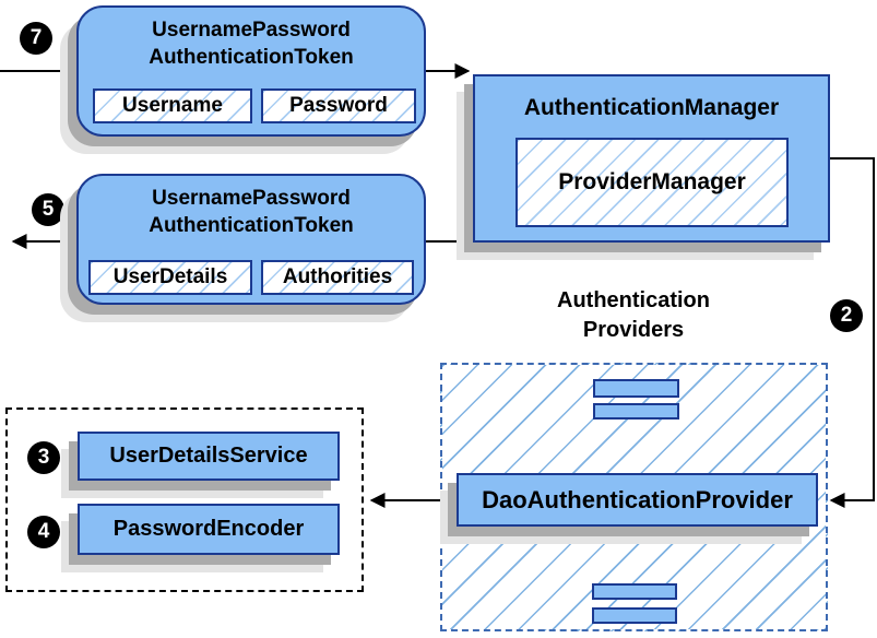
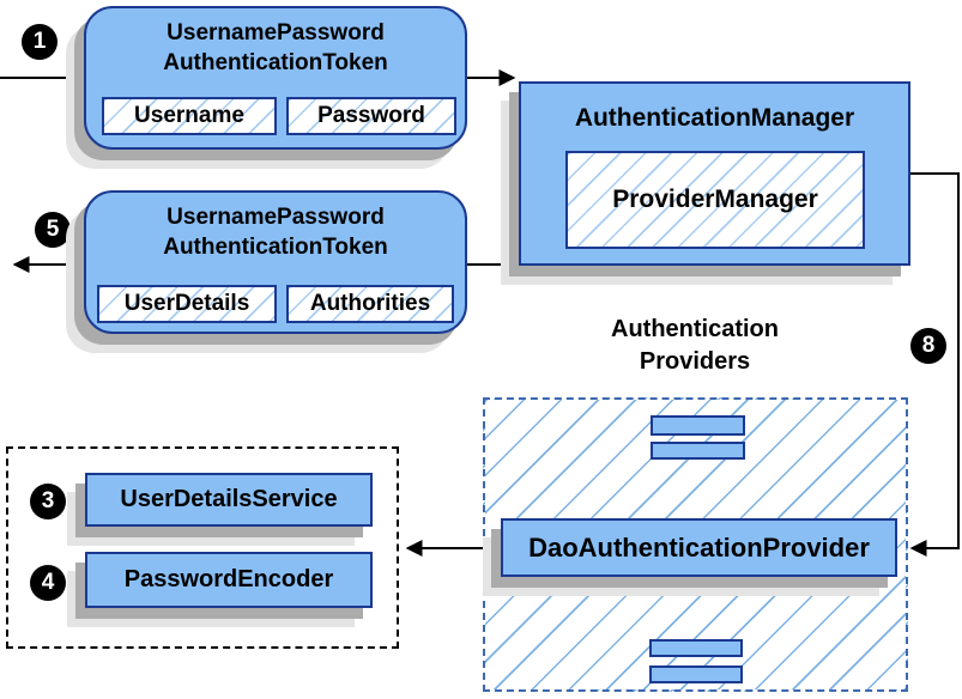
- 7
+ 1
- 2
+ 8
  3
  4
  5
  UsernamePassword
  AuthenticationToken
  Username
  Password
  AuthenticationManager
  ProviderManager
  UsernamePassword
  AuthenticationToken
  UserDetails
  Authorities
  Authentication
  Providers
  DaoAuthenticationProvider
  UserDetailsService
  PasswordEncoder
